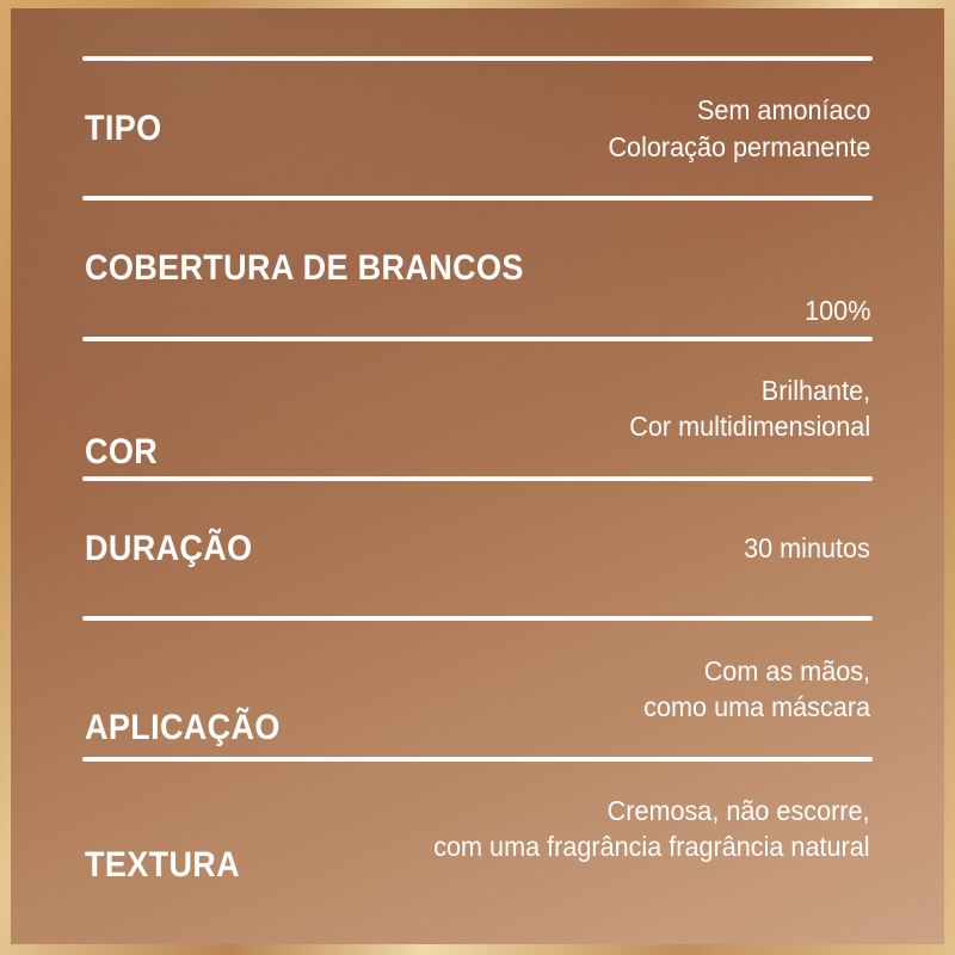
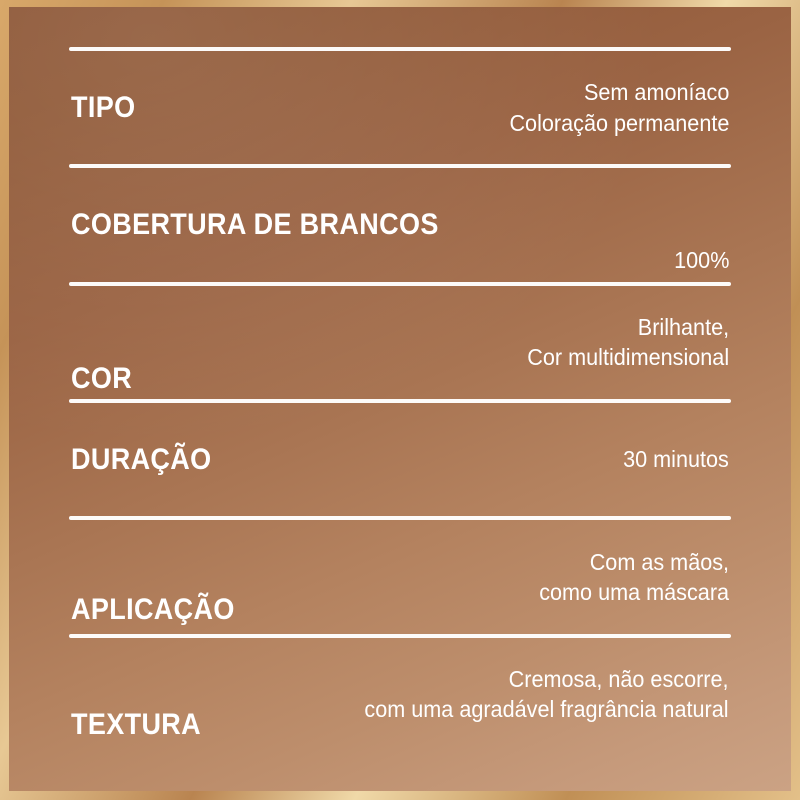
  TIPO
  Sem amoníaco
  Coloração permanente
  COBERTURA DE BRANCOS
  100%
  COR
  Brilhante,
  Cor multidimensional
  DURAÇÃO
  30 minutos
  APLICAÇÃO
  Com as mãos,
  como uma máscara
  TEXTURA
  Cremosa, não escorre,
- com uma fragrância fragrância natural
+ com uma agradável fragrância natural
